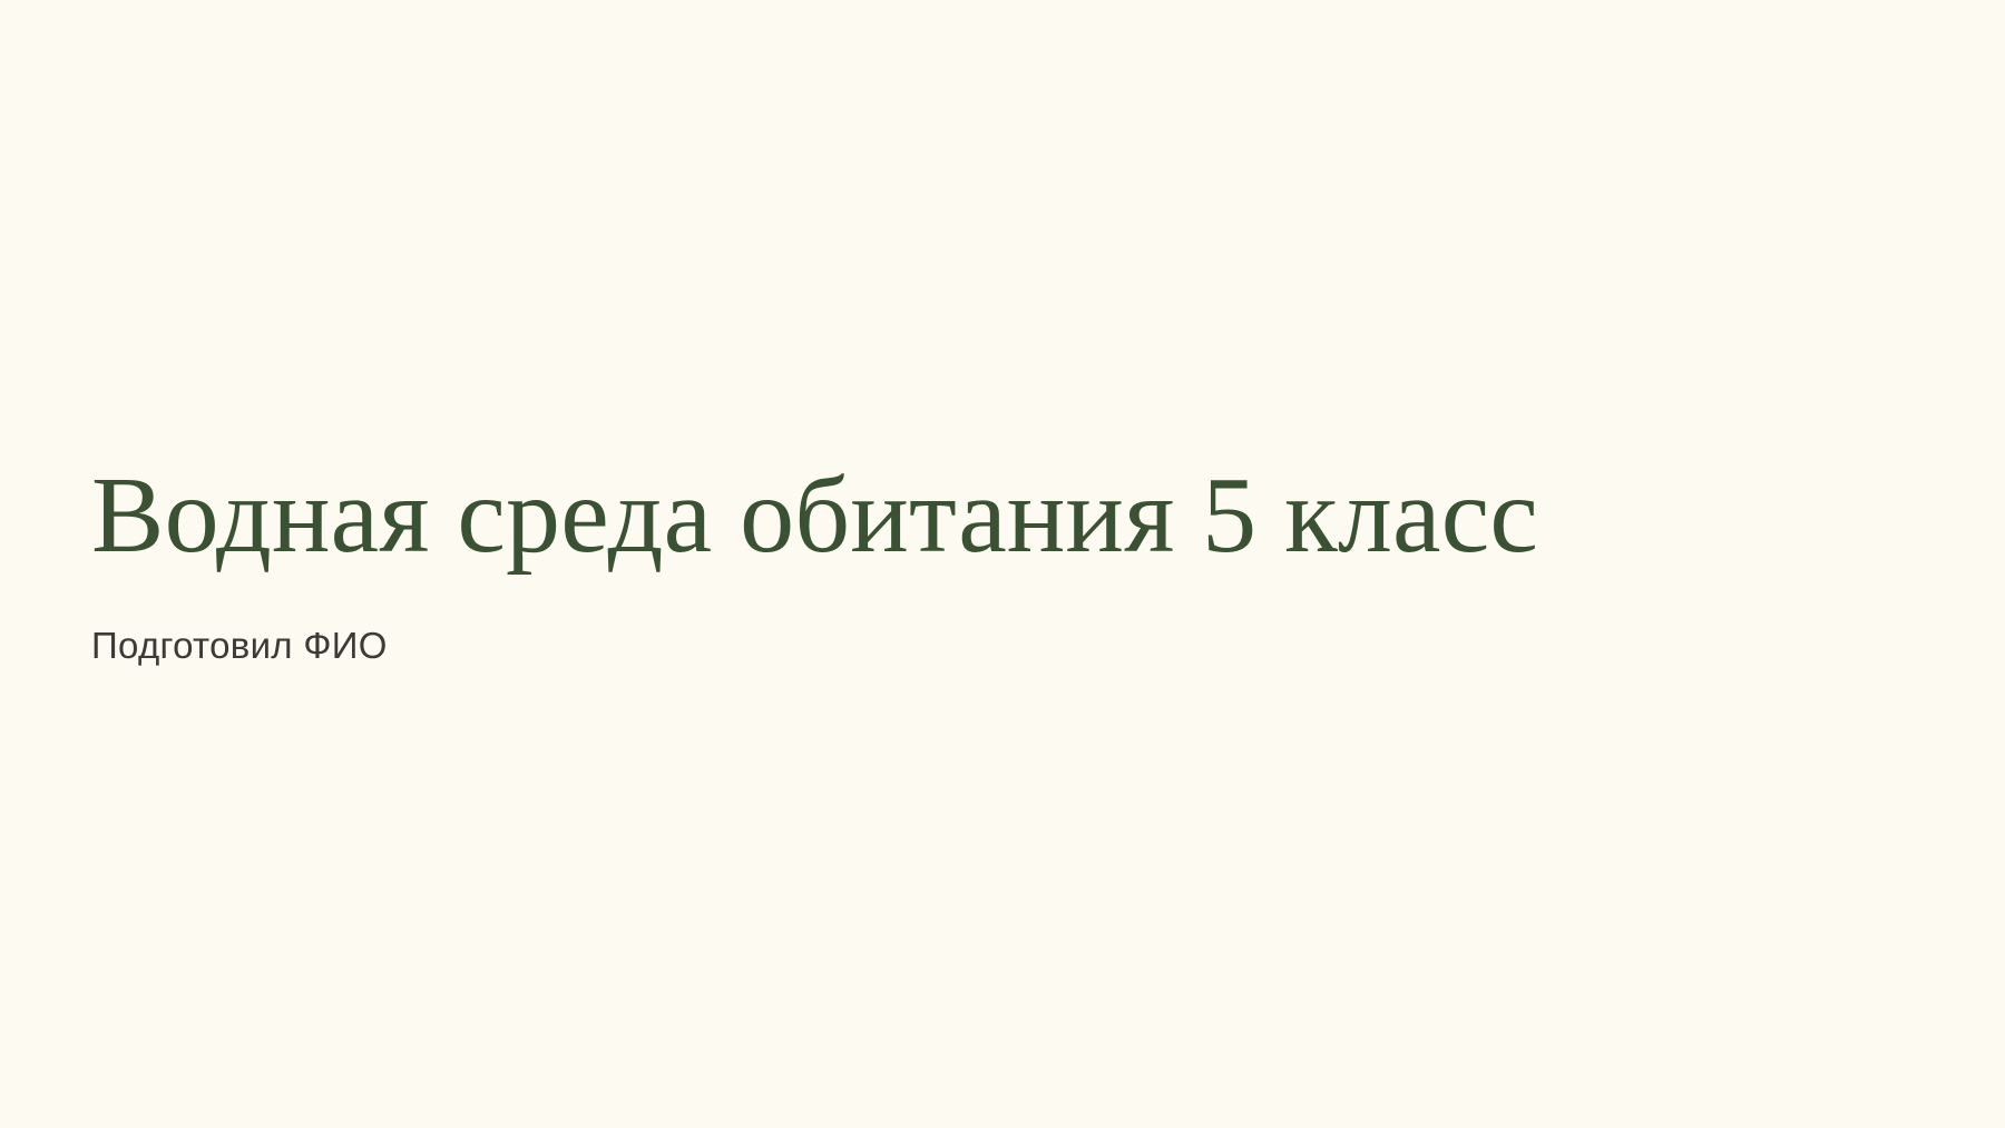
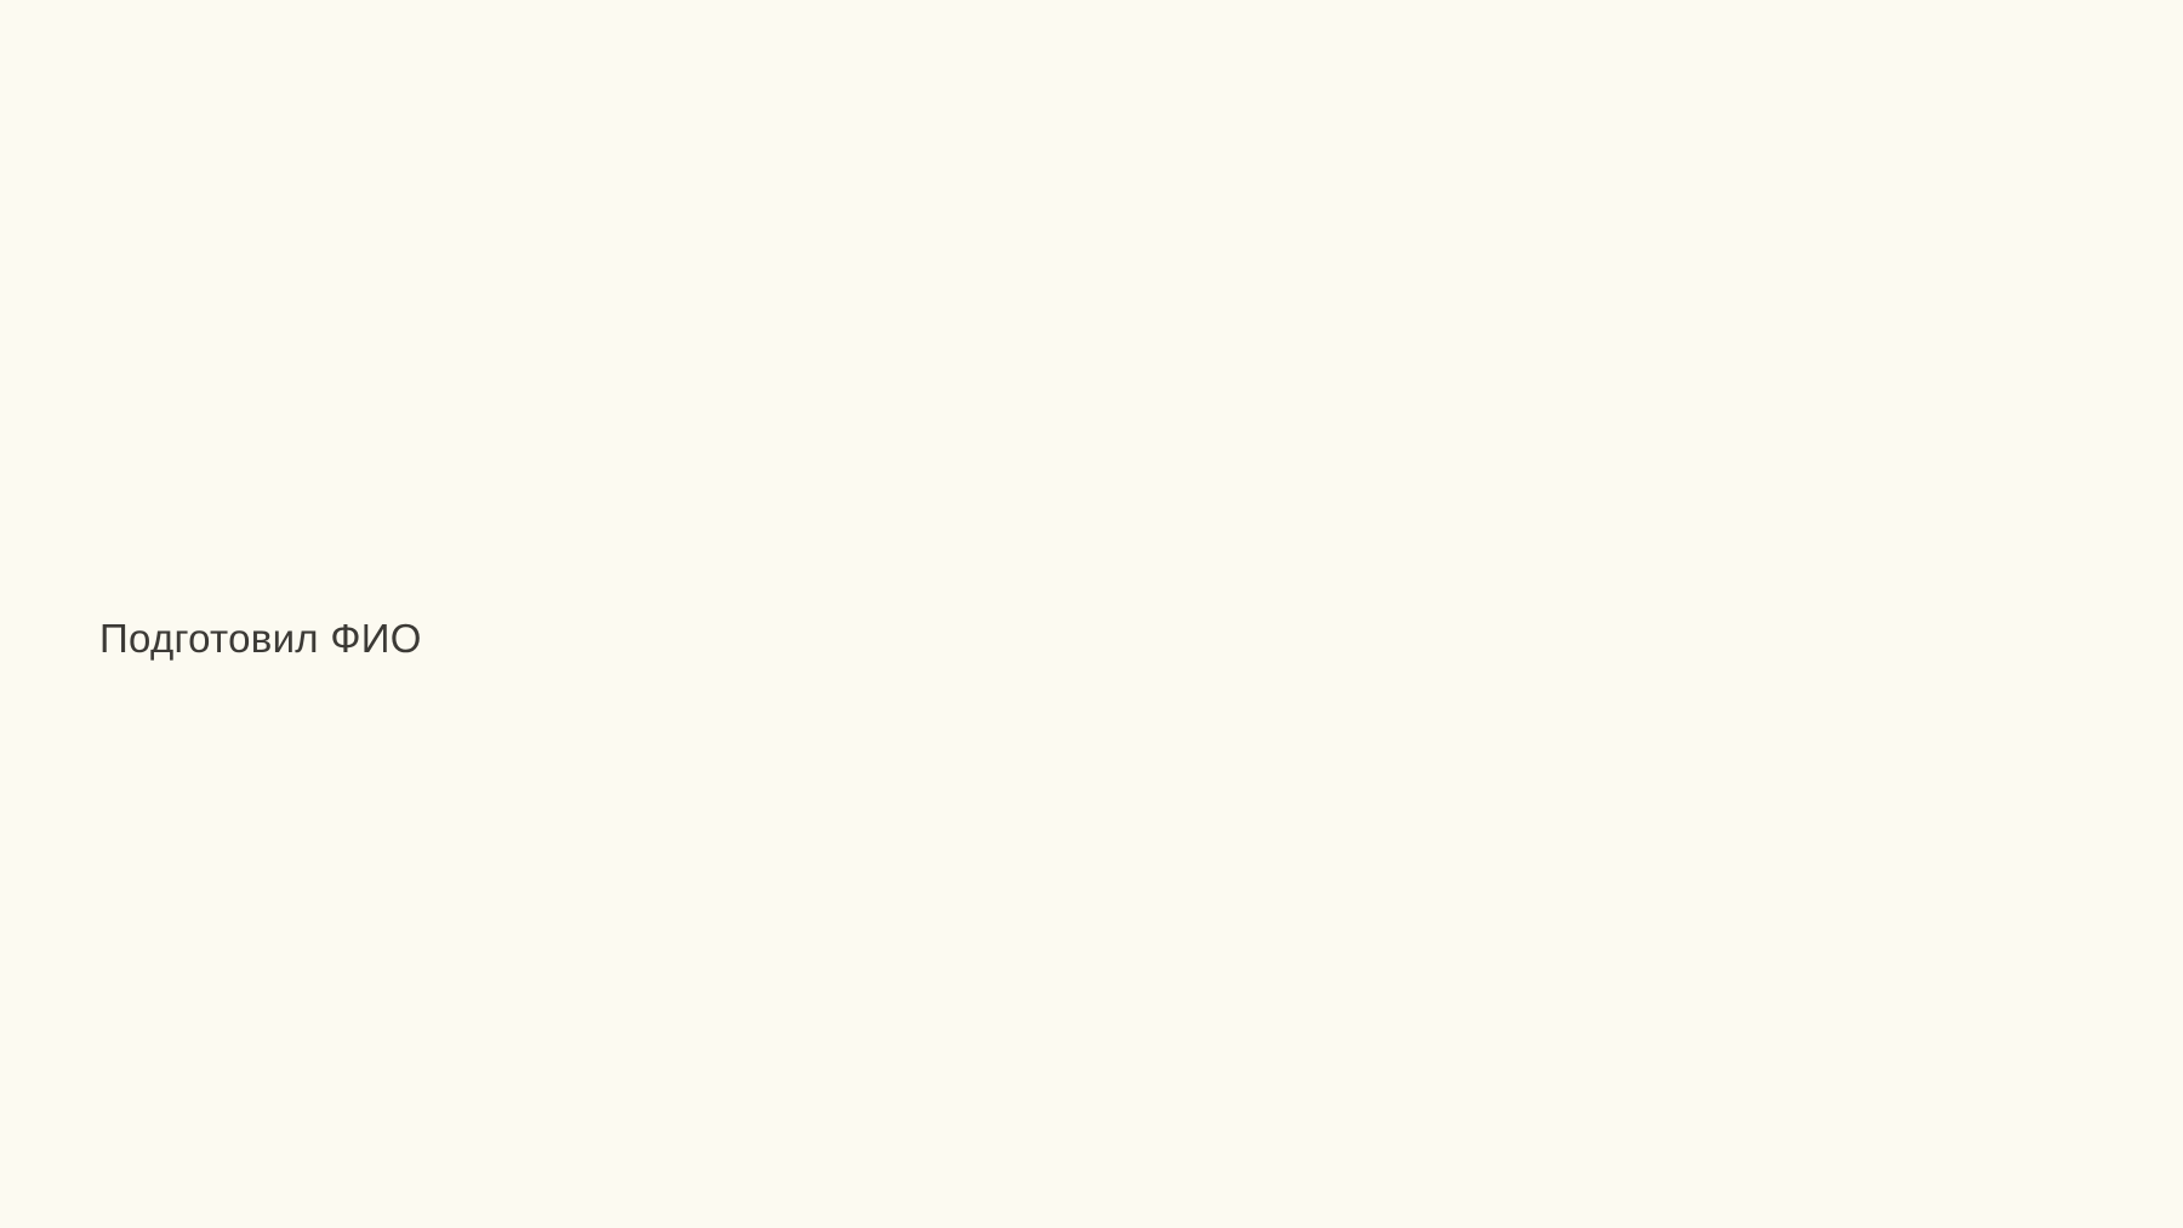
- Водная среда обитания 5 класс
  Подготовил ФИО
